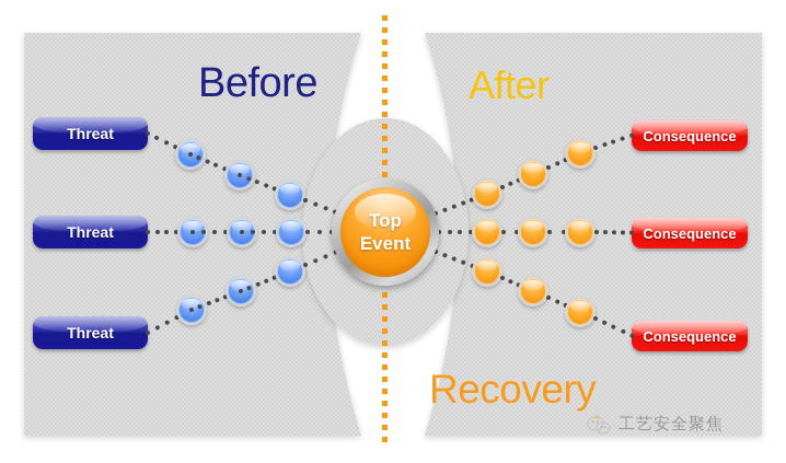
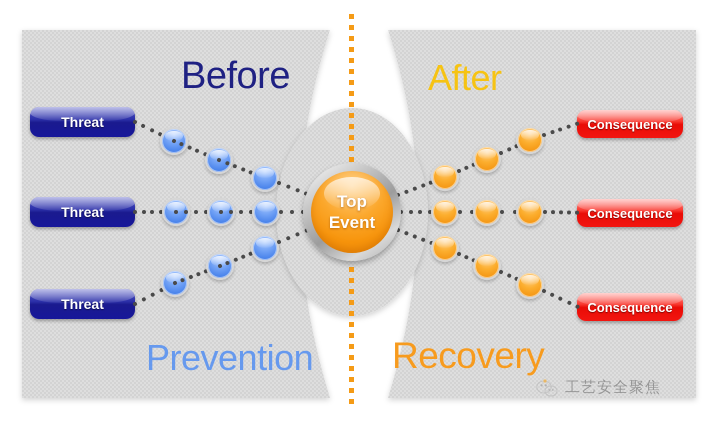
  Before
  After
+ Prevention
  Recovery
  Threat
  Threat
  Threat
  Consequence
  Consequence
  Consequence
  Top
  Event
  工艺安全聚焦
